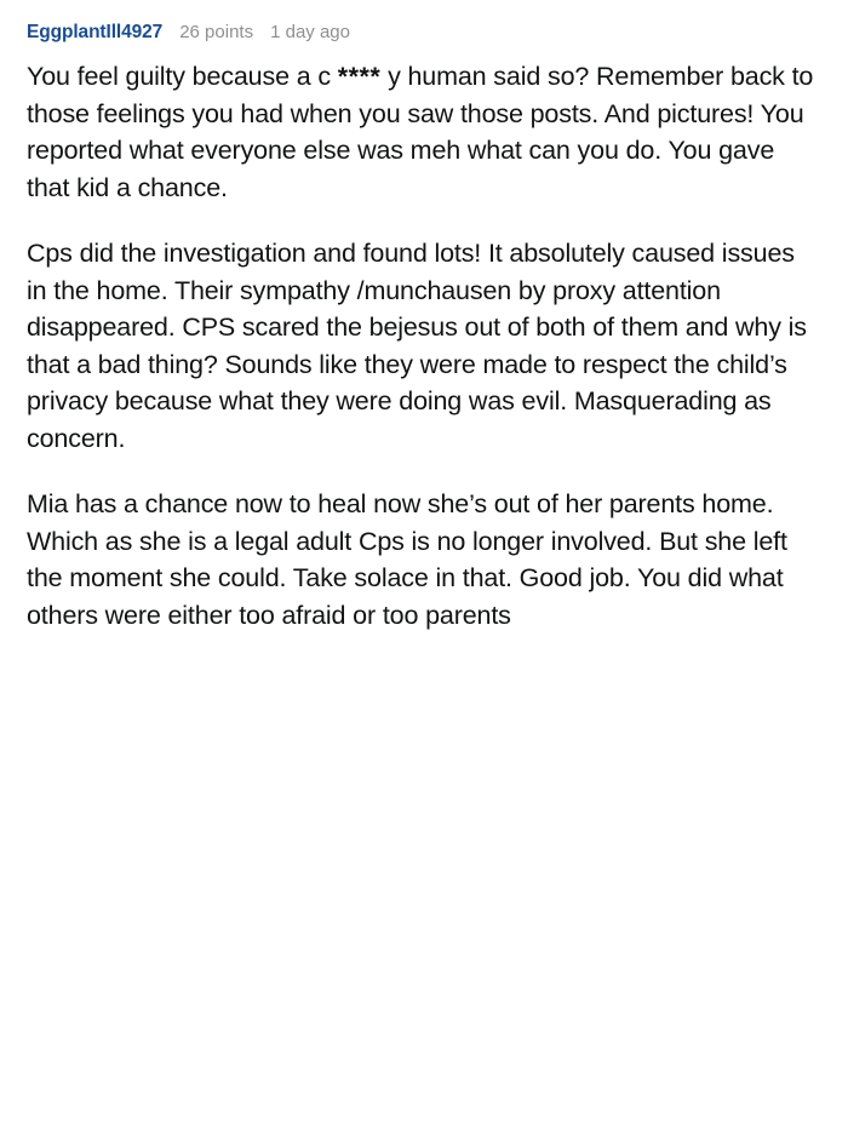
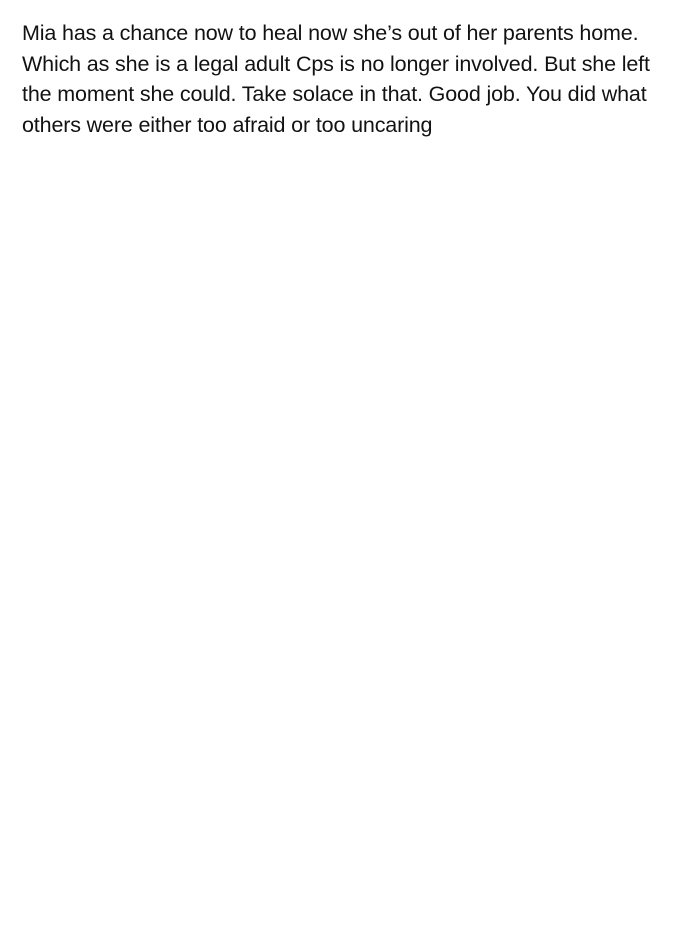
- EggplantIll4927
- 26 points
- 1 day ago
- You feel guilty because a c **** y human said so? Remember back to those feelings you had when you saw those posts. And pictures! You reported what everyone else was meh what can you do. You gave that kid a chance.
- Cps did the investigation and found lots! It absolutely caused issues in the home. Their sympathy /munchausen by proxy attention disappeared. CPS scared the bejesus out of both of them and why is that a bad thing? Sounds like they were made to respect the child’s privacy because what they were doing was evil. Masquerading as concern.
- Mia has a chance now to heal now she’s out of her parents home. Which as she is a legal adult Cps is no longer involved. But she left the moment she could. Take solace in that. Good job. You did what others were either too afraid or too parents
+ Mia has a chance now to heal now she’s out of her parents home. Which as she is a legal adult Cps is no longer involved. But she left the moment she could. Take solace in that. Good job. You did what others were either too afraid or too uncaring
